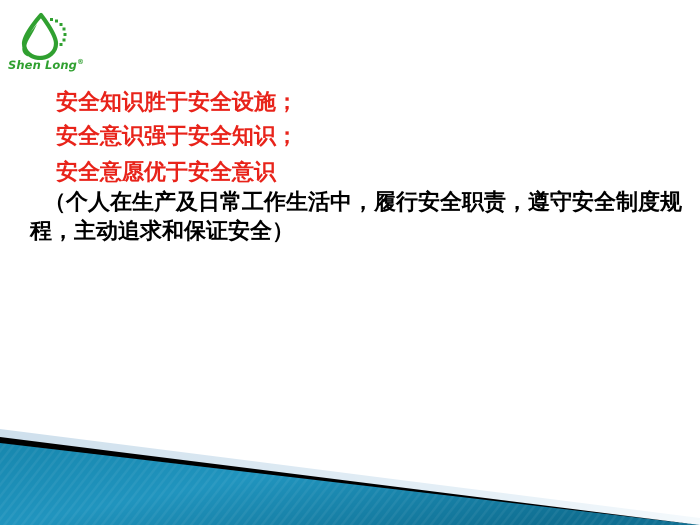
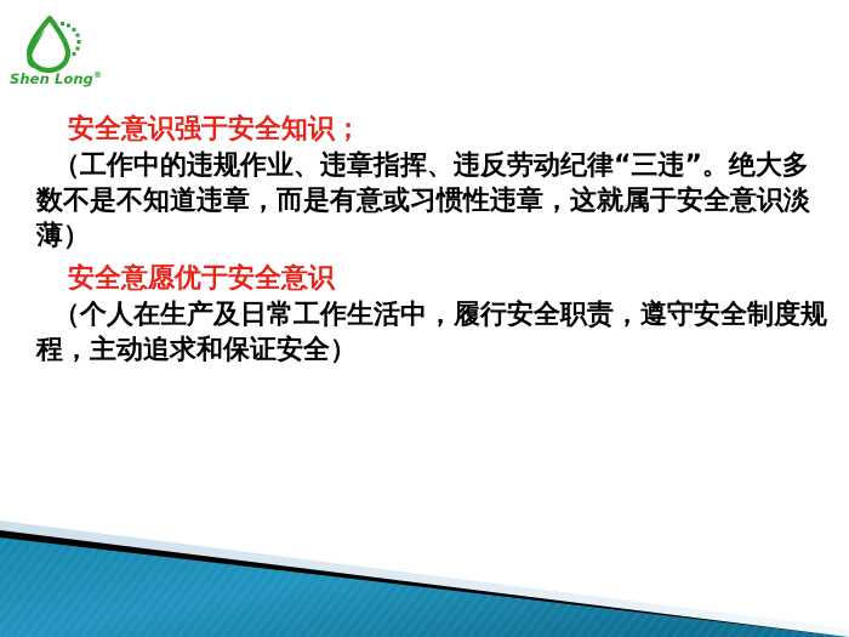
  Shen Long®
- 安全知识胜于安全设施；
  安全意识强于安全知识；
+ （工作中的违规作业、违章指挥、违反劳动纪律“三违”。绝大多数不是不知道违章，而是有意或习惯性违章，这就属于安全意识淡薄）
  安全意愿优于安全意识
  （个人在生产及日常工作生活中，履行安全职责，遵守安全制度规程，主动追求和保证安全）
